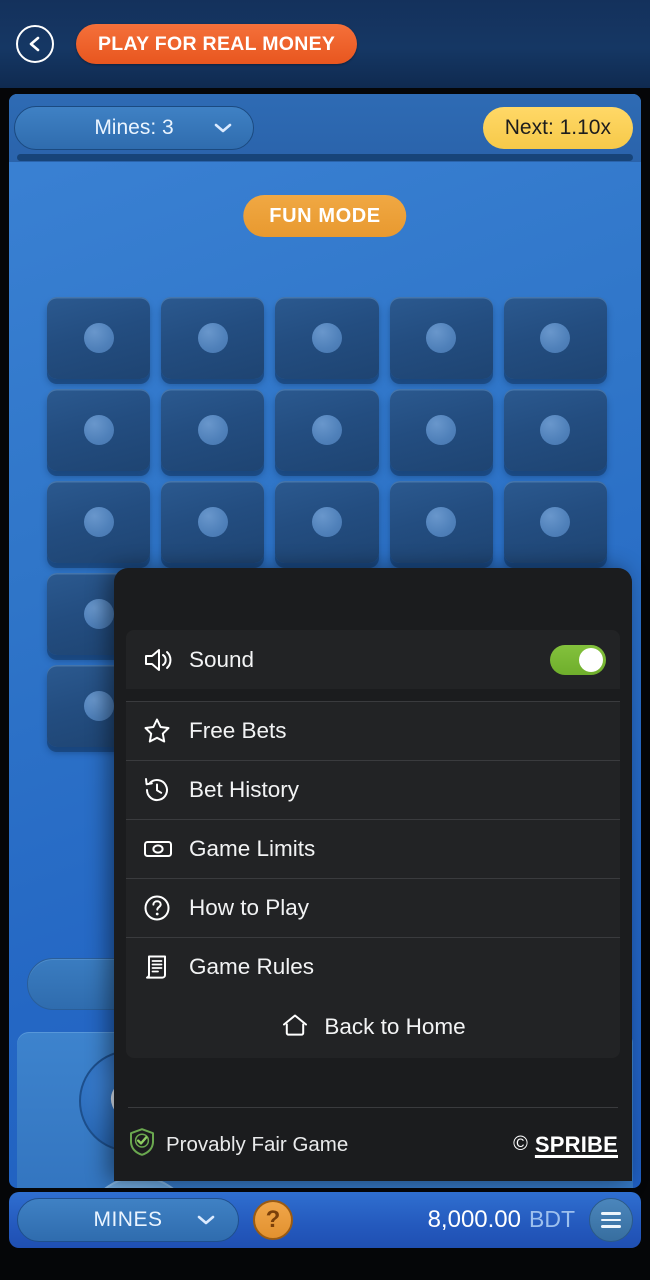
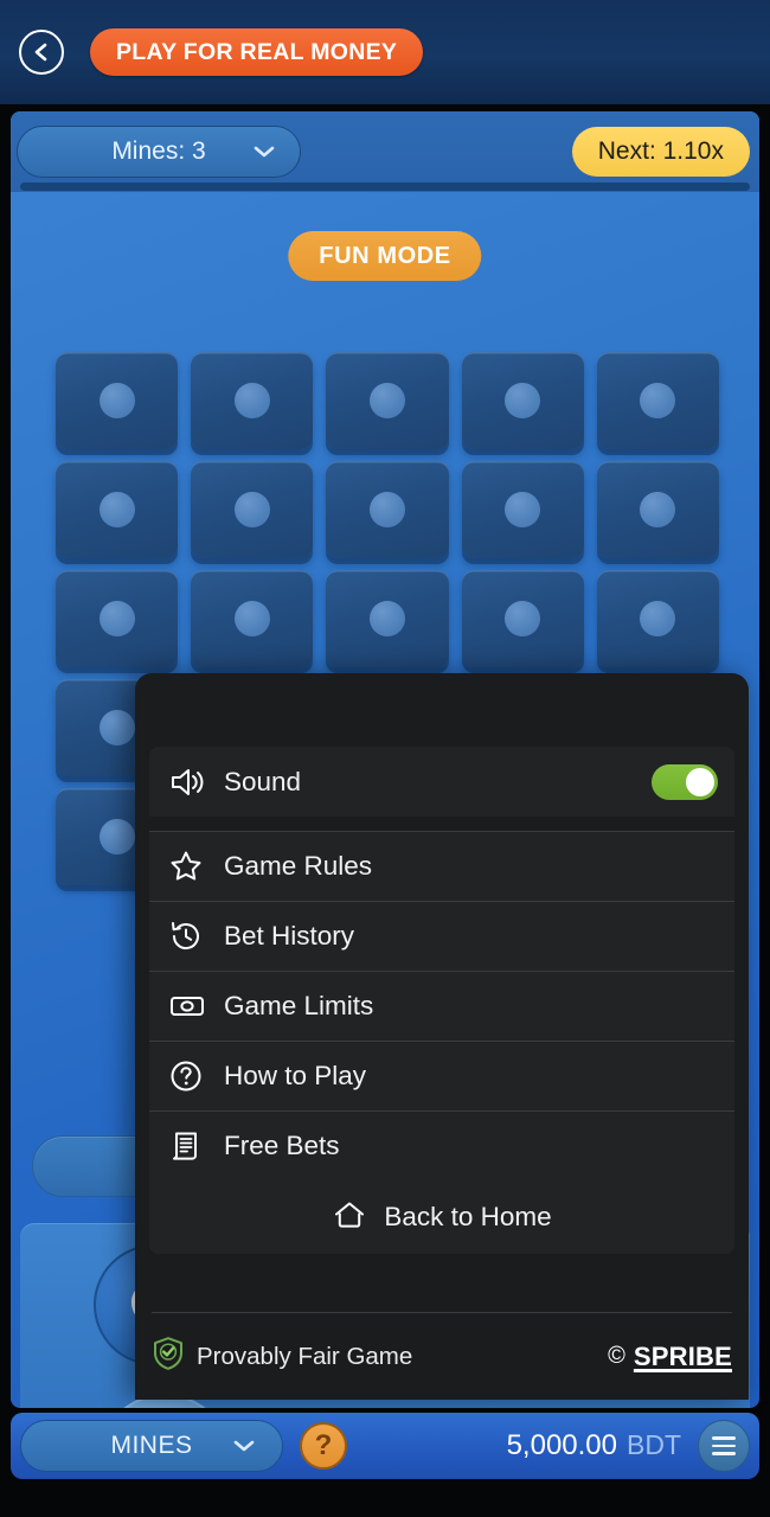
  PLAY FOR REAL MONEY
  Mines: 3
  Next: 1.10x
  FUN MODE
  Sound
- Free Bets
+ Game Rules
  Bet History
  Game Limits
  How to Play
- Game Rules
+ Free Bets
  Back to Home
  Provably Fair Game
  ©
  SPRIBE
  MINES
  ?
- 8,000.00
+ 5,000.00
  BDT
